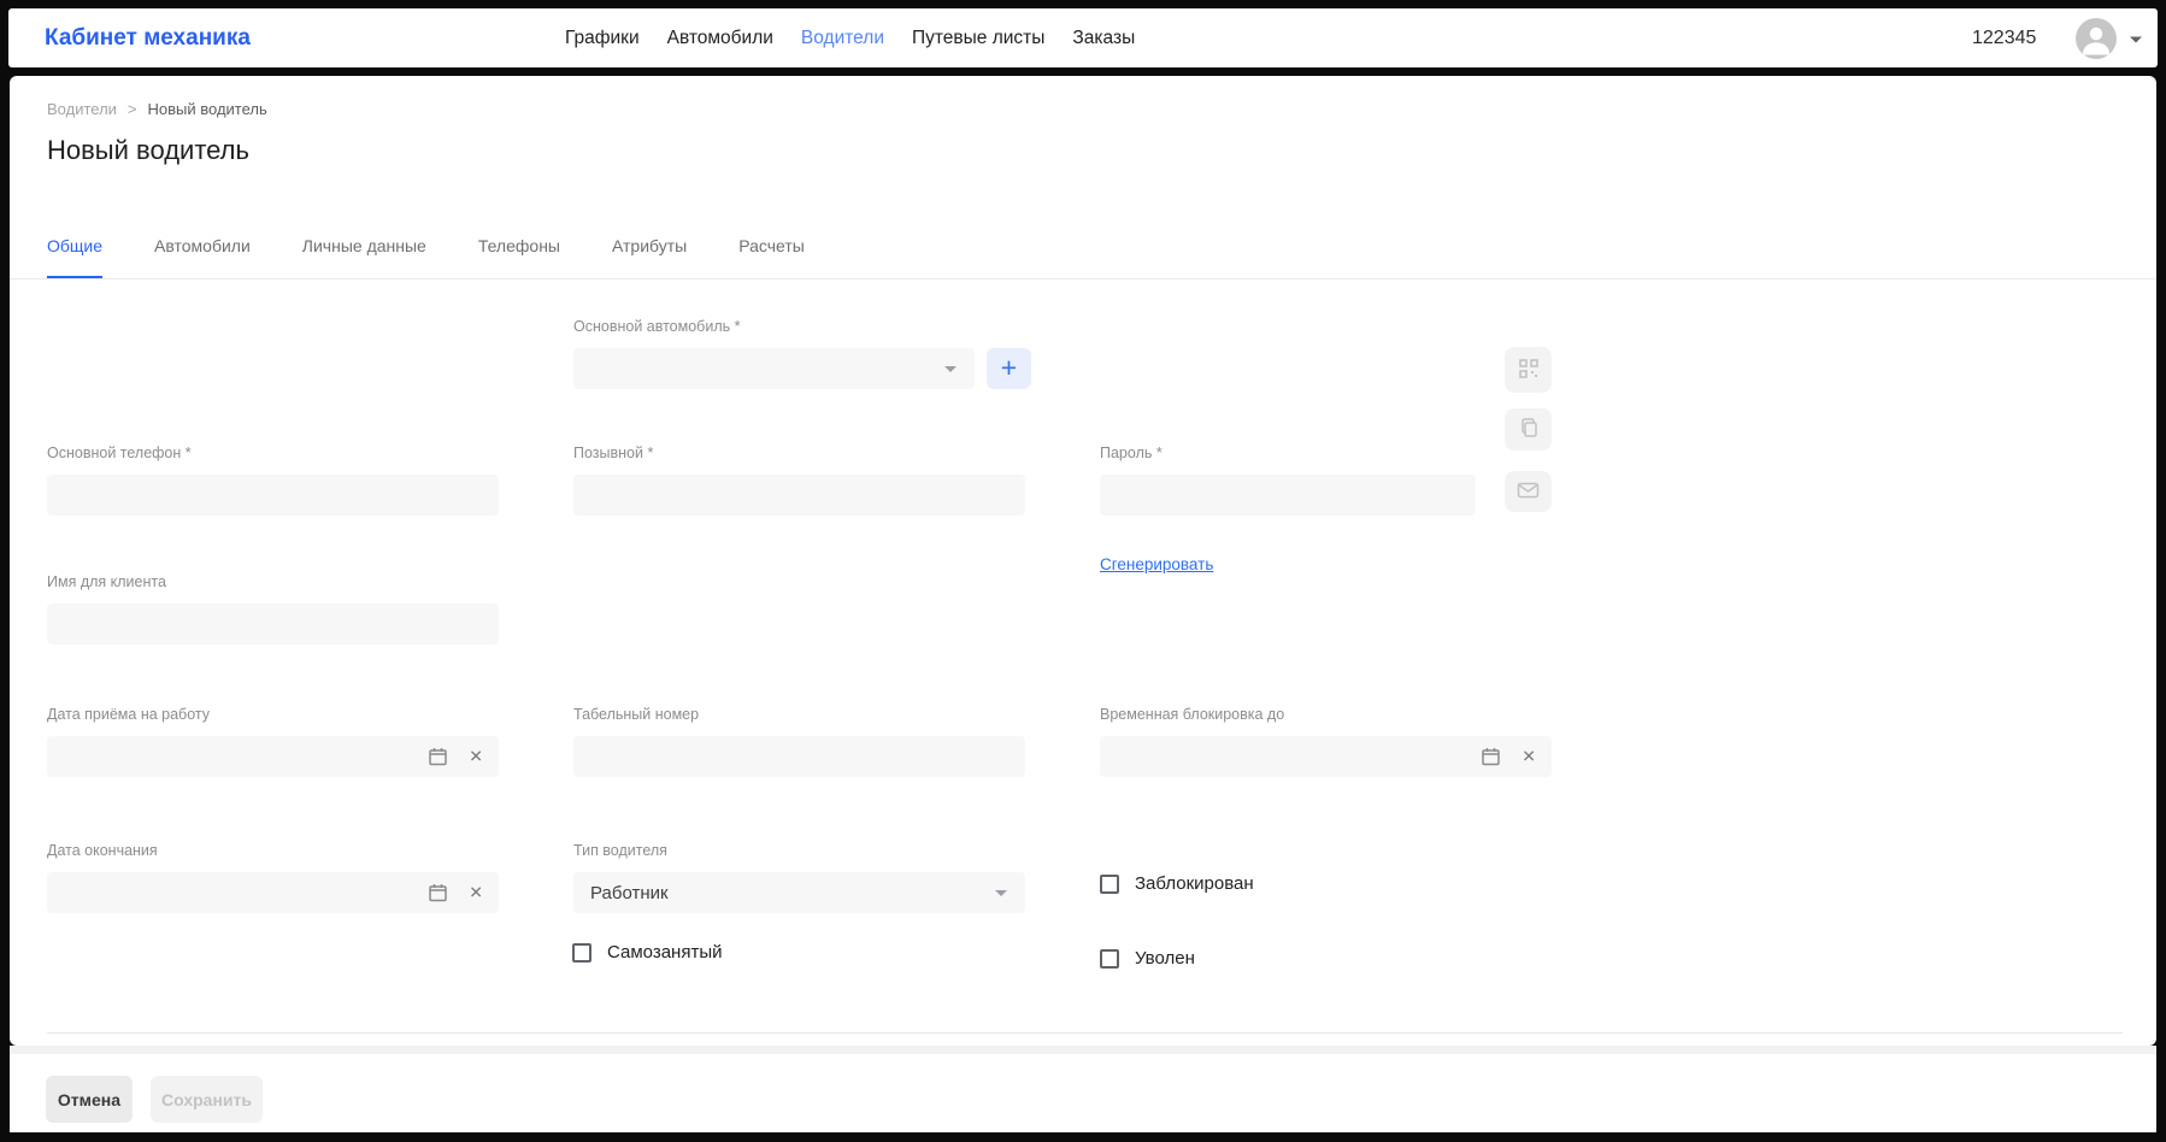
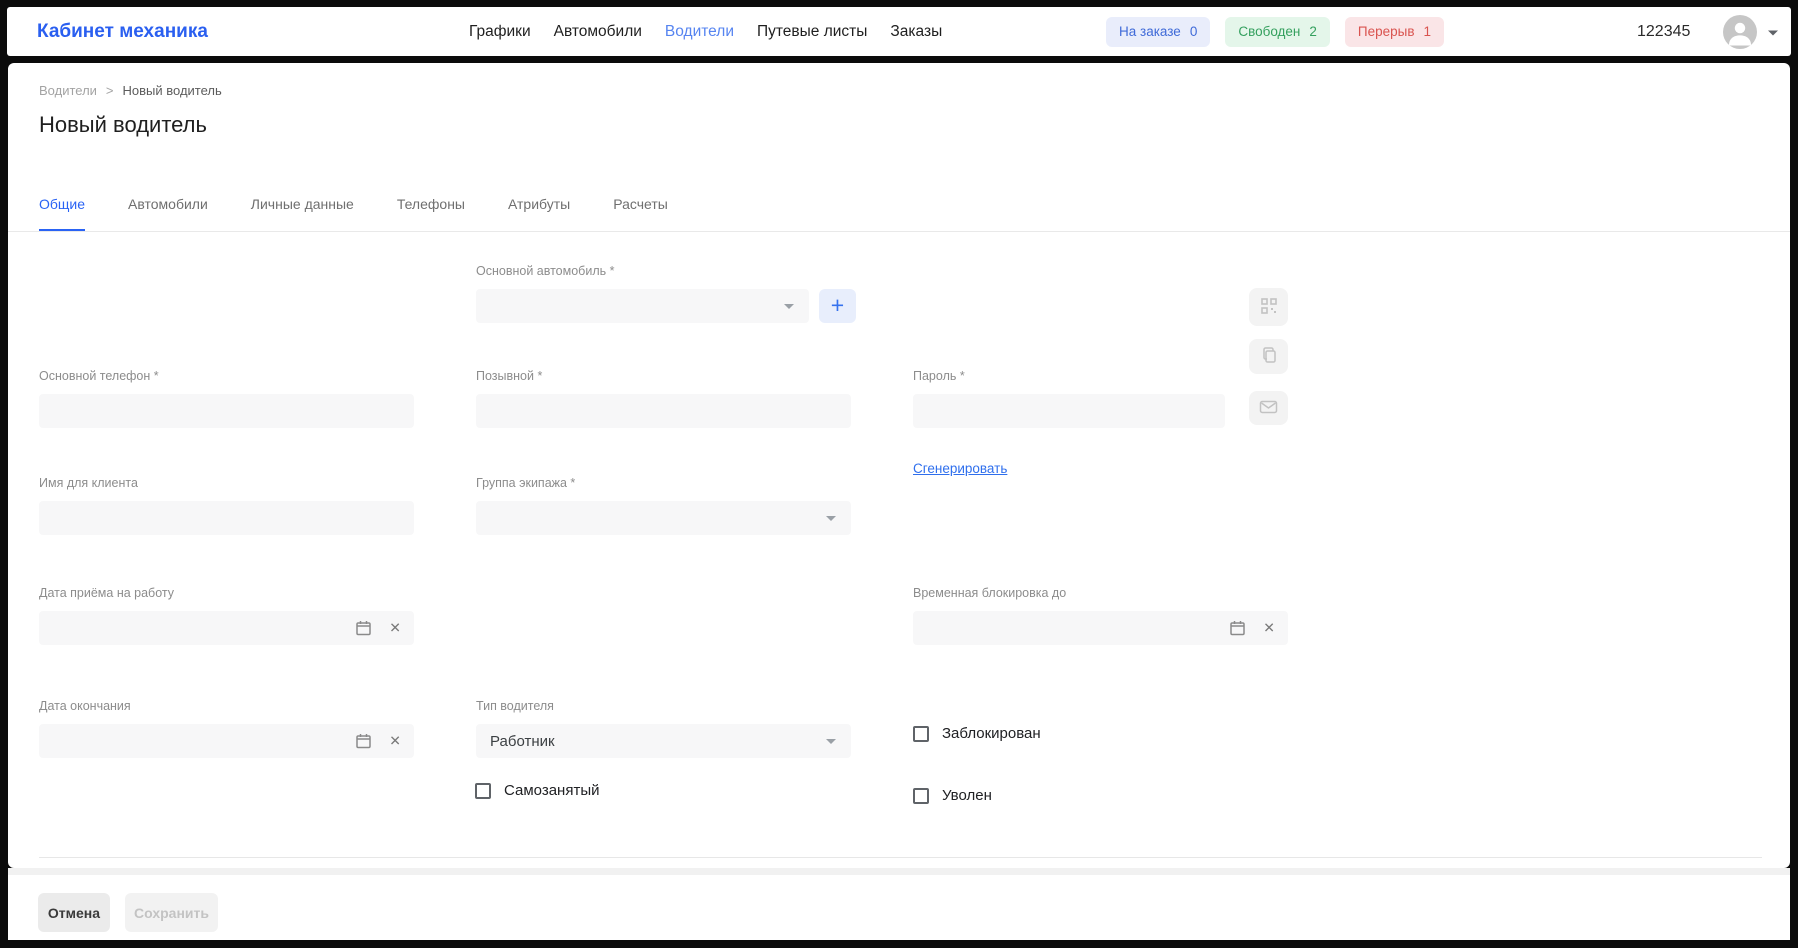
  Кабинет механика
  Графики
  Автомобили
  Водители
  Путевые листы
  Заказы
+ На заказе
+ 0
+ Свободен
+ 2
+ Перерыв
+ 1
  122345
  Водители
  >
  Новый водитель
  Новый водитель
  Общие
  Автомобили
  Личные данные
  Телефоны
  Атрибуты
  Расчеты
  Основной автомобиль *
  +
  Основной телефон *
  Позывной *
  Пароль *
  Сгенерировать
  Имя для клиента
+ Группа экипажа *
  Дата приёма на работу
  ✕
- Табельный номер
  Временная блокировка до
  ✕
  Дата окончания
  ✕
  Тип водителя
  Работник
  Заблокирован
  Самозанятый
  Уволен
  Отмена
  Сохранить
